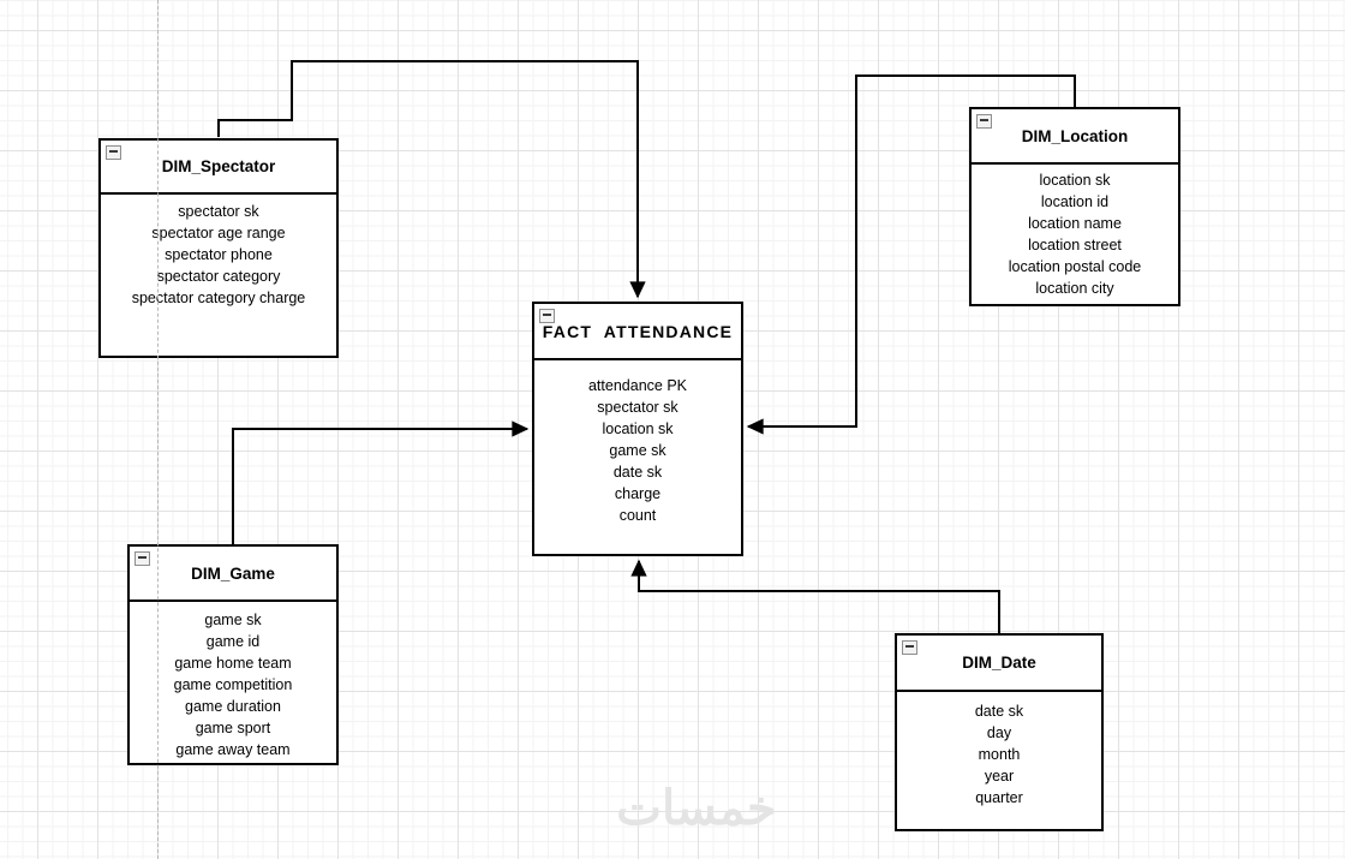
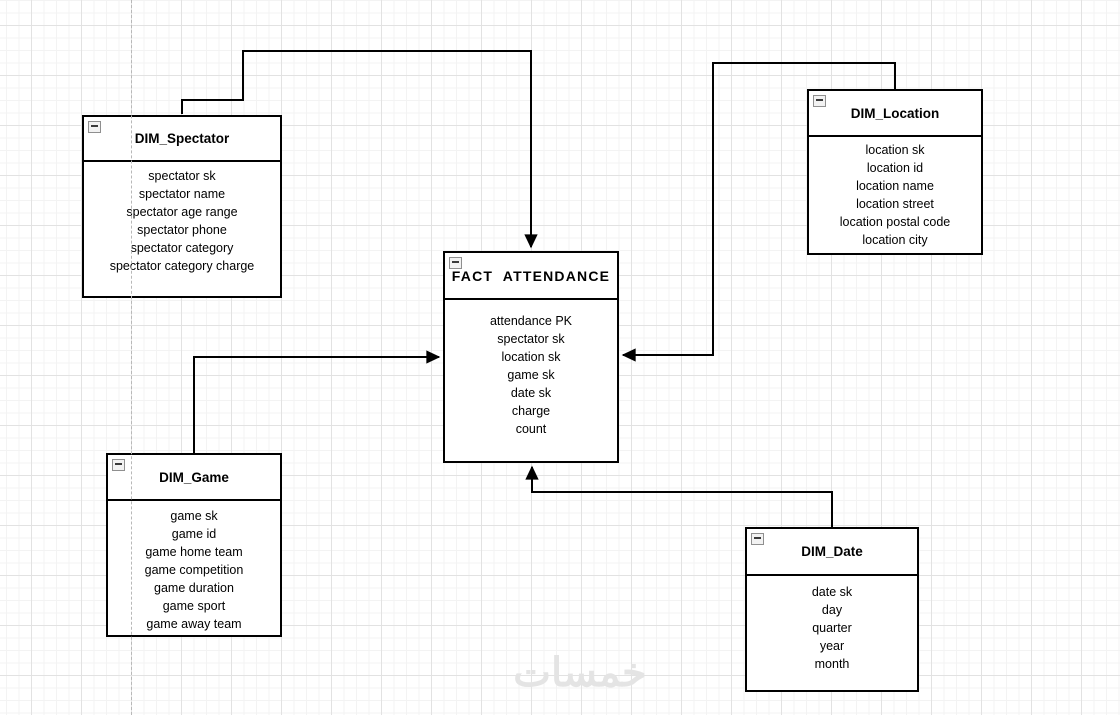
  خمسات
  DIM_Spectator
  spectator sk
+ spectator name
  spectator age range
  spectator phone
  spectator category
  spectator category charge
  DIM_Location
  location sk
  location id
  location name
  location street
  location postal code
  location city
  FACT ATTENDANCE
  attendance PK
  spectator sk
  location sk
  game sk
  date sk
  charge
  count
  DIM_Game
  game sk
  game id
  game home team
  game competition
  game duration
  game sport
  game away team
  DIM_Date
  date sk
  day
- month
+ quarter
  year
- quarter
+ month
